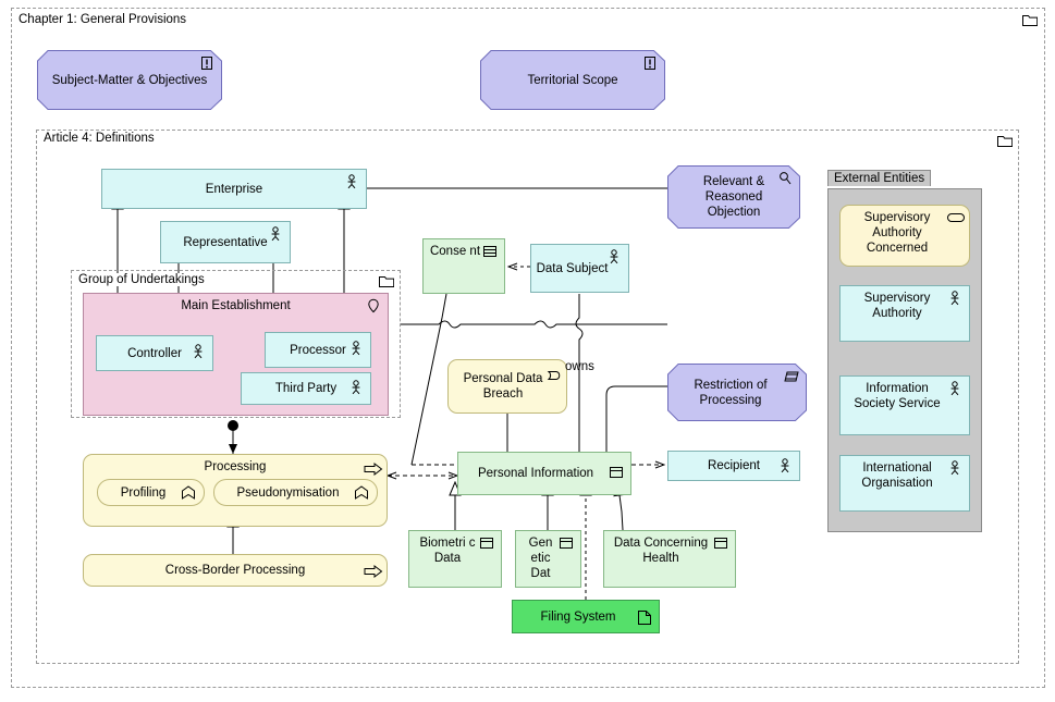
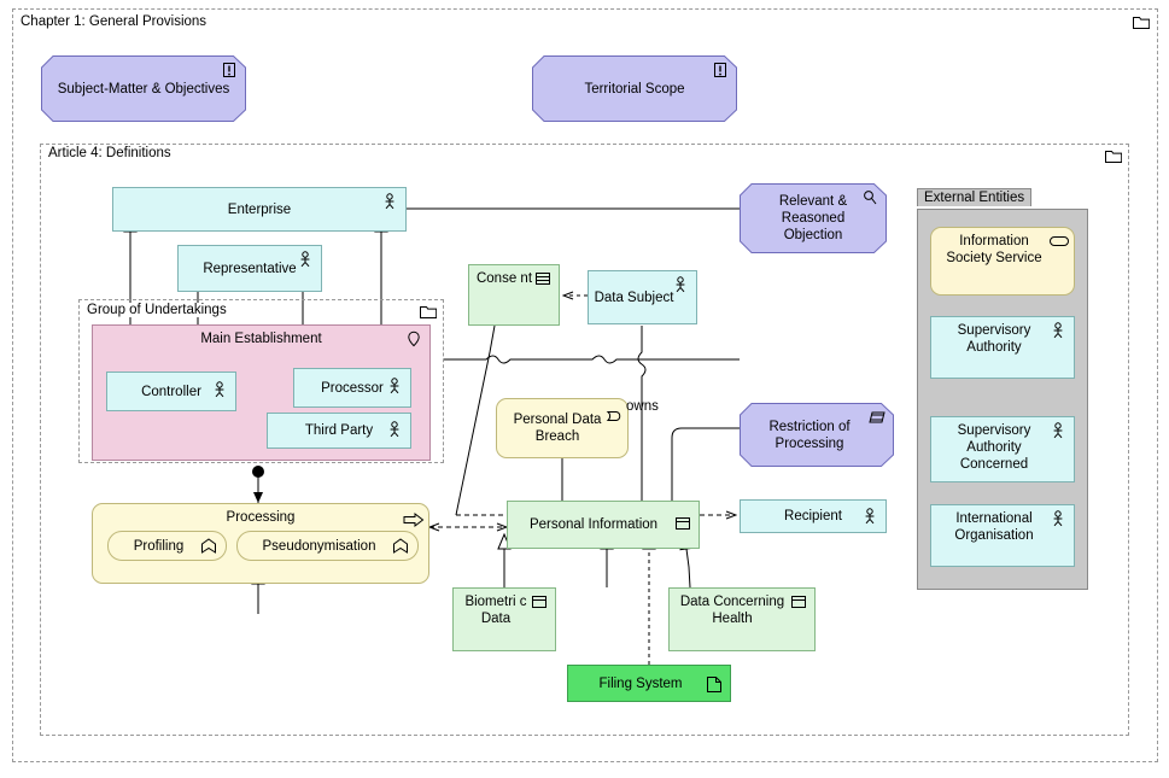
  Chapter 1: General Provisions
  Subject-Matter & Objectives
  Territorial Scope
  Article 4: Definitions
  Group of Undertakings
  Main Establishment
  Enterprise
  Representative
  Controller
  Processor
  Third Party
  Conse nt
  Data Subject
  Relevant & Reasoned Objection
  Restriction of Processing
  Personal Data Breach
  owns
  Processing
  Profiling
  Pseudonymisation
- Cross-Border Processing
  Personal Information
  Recipient
  Biometri c Data
- Gen etic Dat
  Data Concerning Health
  Filing System
  External Entities
- Supervisory Authority Concerned
+ Information Society Service
  Supervisory Authority
- Information Society Service
+ Supervisory Authority Concerned
  International Organisation
